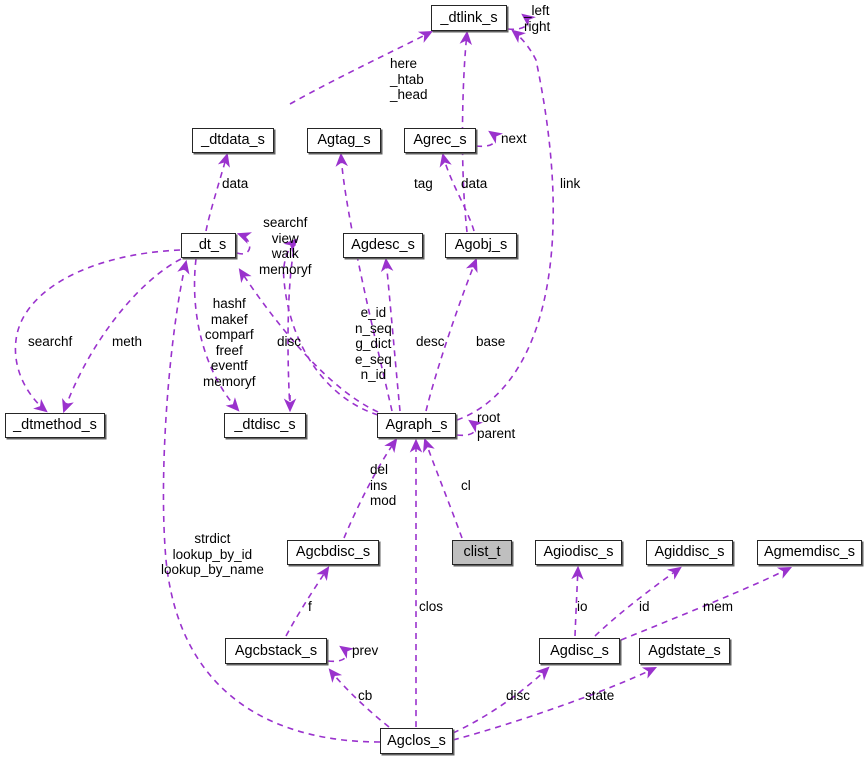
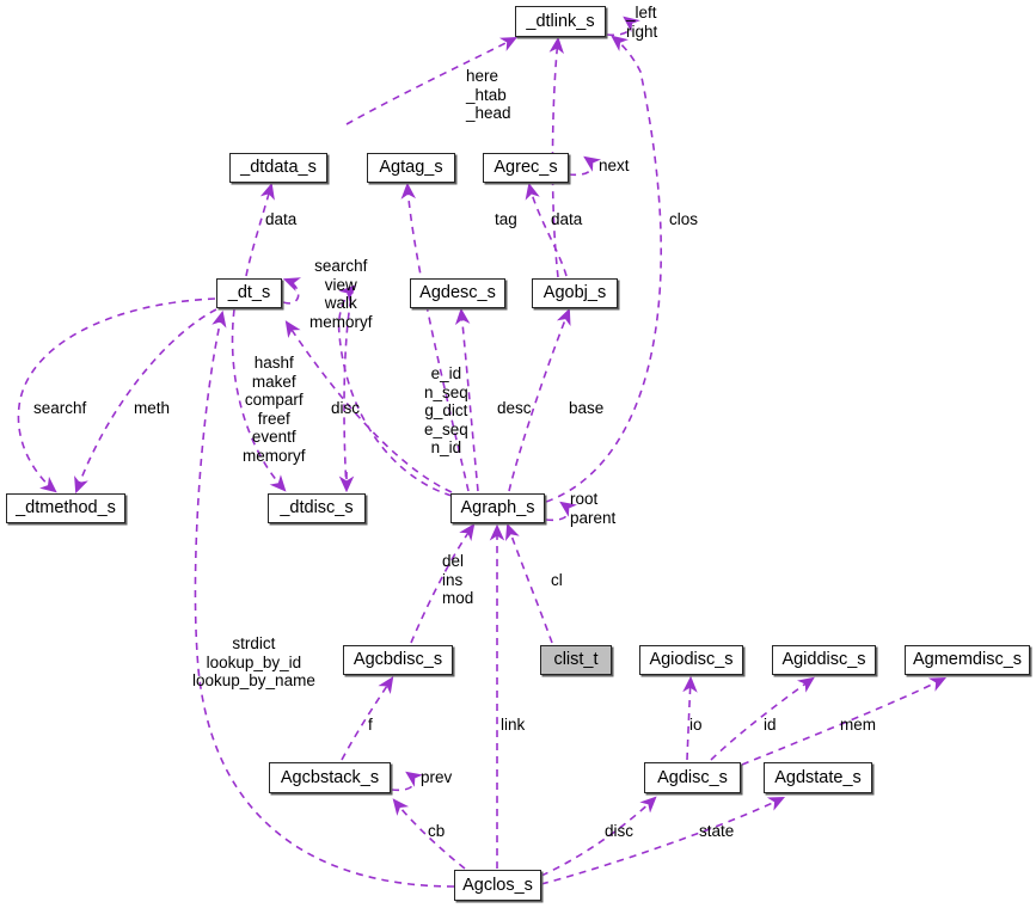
  _dtlink_s
  _dtdata_s
  Agtag_s
  Agrec_s
  _dt_s
  Agdesc_s
  Agobj_s
  _dtmethod_s
  _dtdisc_s
  Agraph_s
  Agcbdisc_s
  clist_t
  Agiodisc_s
  Agiddisc_s
  Agmemdisc_s
  Agcbstack_s
  Agdisc_s
  Agdstate_s
  Agclos_s
  _left
  right
  here
  _htab
  _head
  next
  data
  tag
  data
- link
+ clos
  searchf
  view
  walk
  memoryf
  e_id
  n_seq
  g_dict
  e_seq
  n_id
  hashf
  makef
  comparf
  freef
  eventf
  memoryf
  searchf
  meth
  disc
  desc
  base
  root
  parent
  del
  ins
  mod
  cl
  strdict
  lookup_by_id
  lookup_by_name
  f
- clos
+ link
  io
  id
  mem
  prev
  cb
  disc
  state
